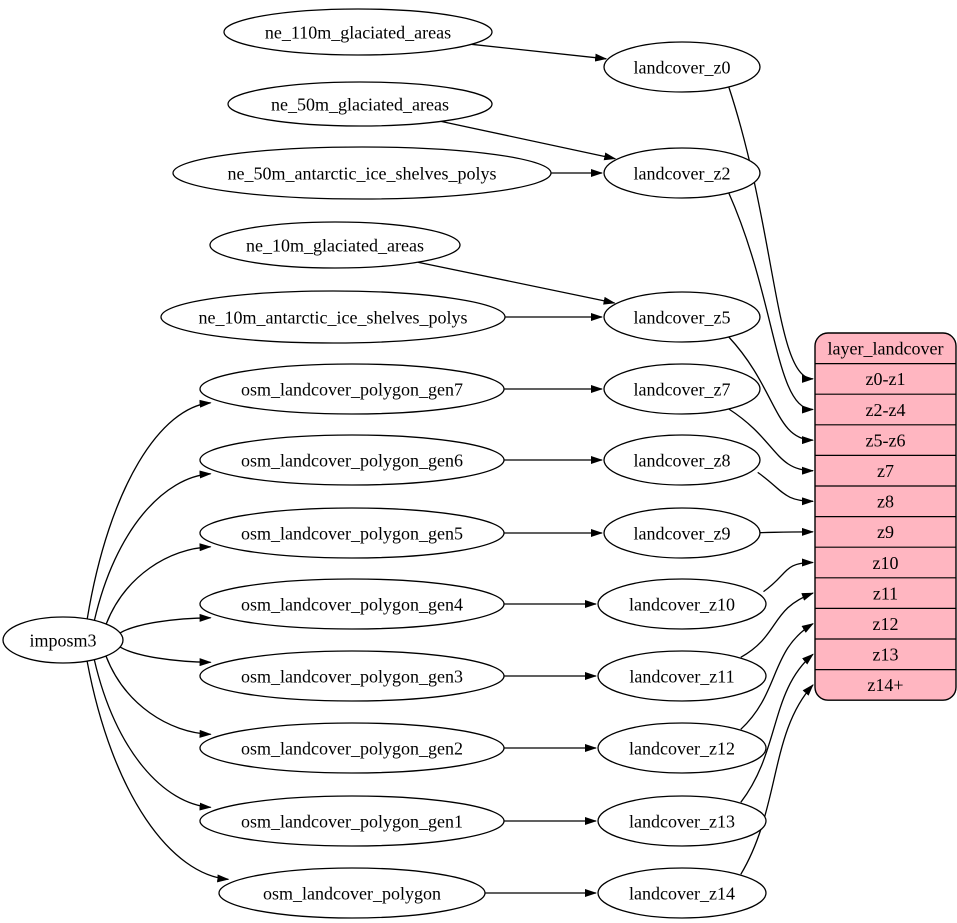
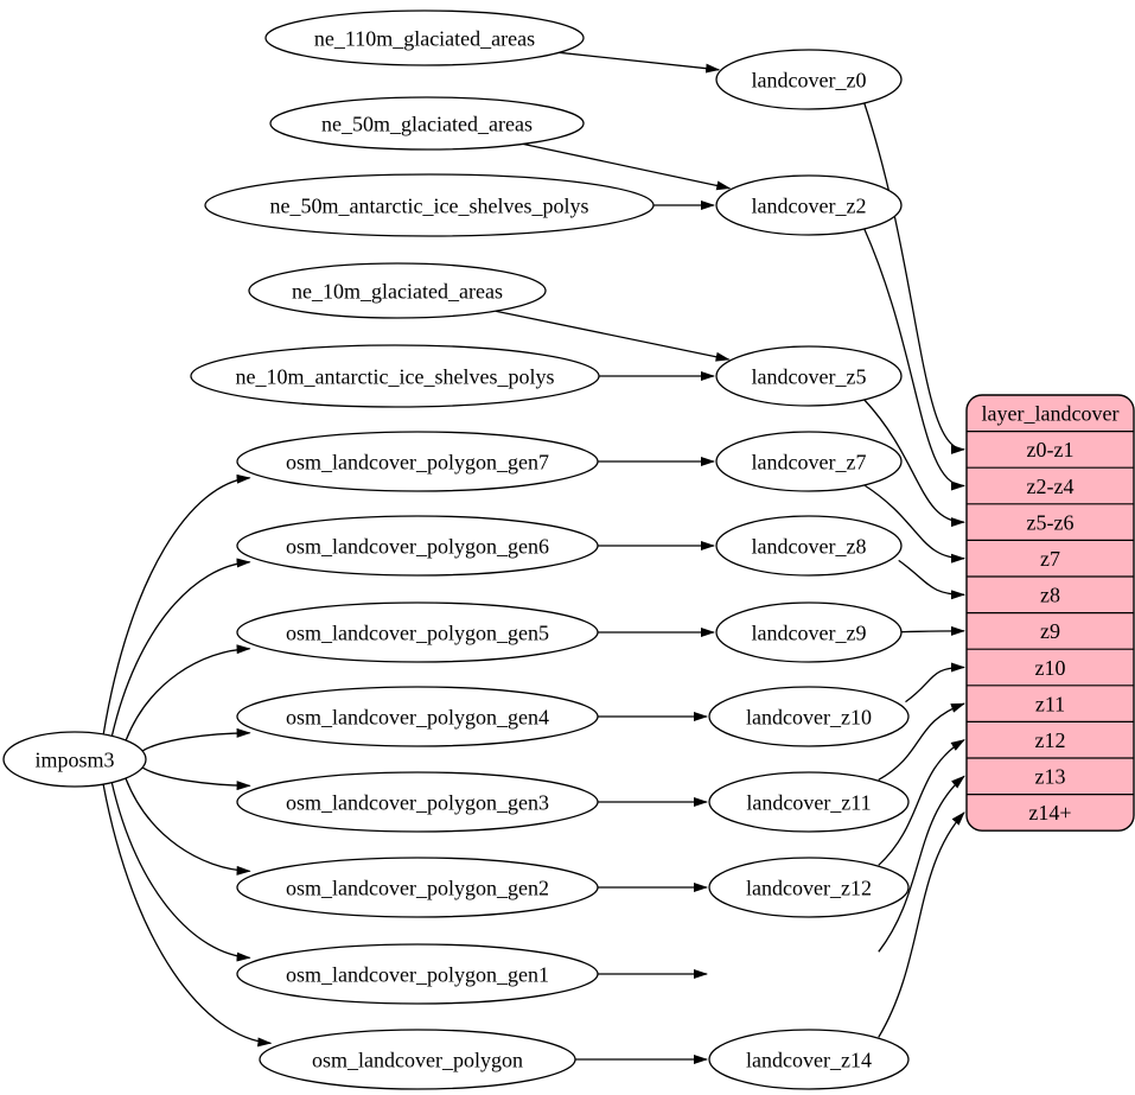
  imposm3
  ne_110m_glaciated_areas
  ne_50m_glaciated_areas
  ne_50m_antarctic_ice_shelves_polys
  ne_10m_glaciated_areas
  ne_10m_antarctic_ice_shelves_polys
  osm_landcover_polygon_gen7
  osm_landcover_polygon_gen6
  osm_landcover_polygon_gen5
  osm_landcover_polygon_gen4
  osm_landcover_polygon_gen3
  osm_landcover_polygon_gen2
  osm_landcover_polygon_gen1
  osm_landcover_polygon
  landcover_z0
  landcover_z2
  landcover_z5
  landcover_z7
  landcover_z8
  landcover_z9
  landcover_z10
  landcover_z11
  landcover_z12
- landcover_z13
  landcover_z14
  layer_landcover
  z0-z1
  z2-z4
  z5-z6
  z7
  z8
  z9
  z10
  z11
  z12
  z13
  z14+
